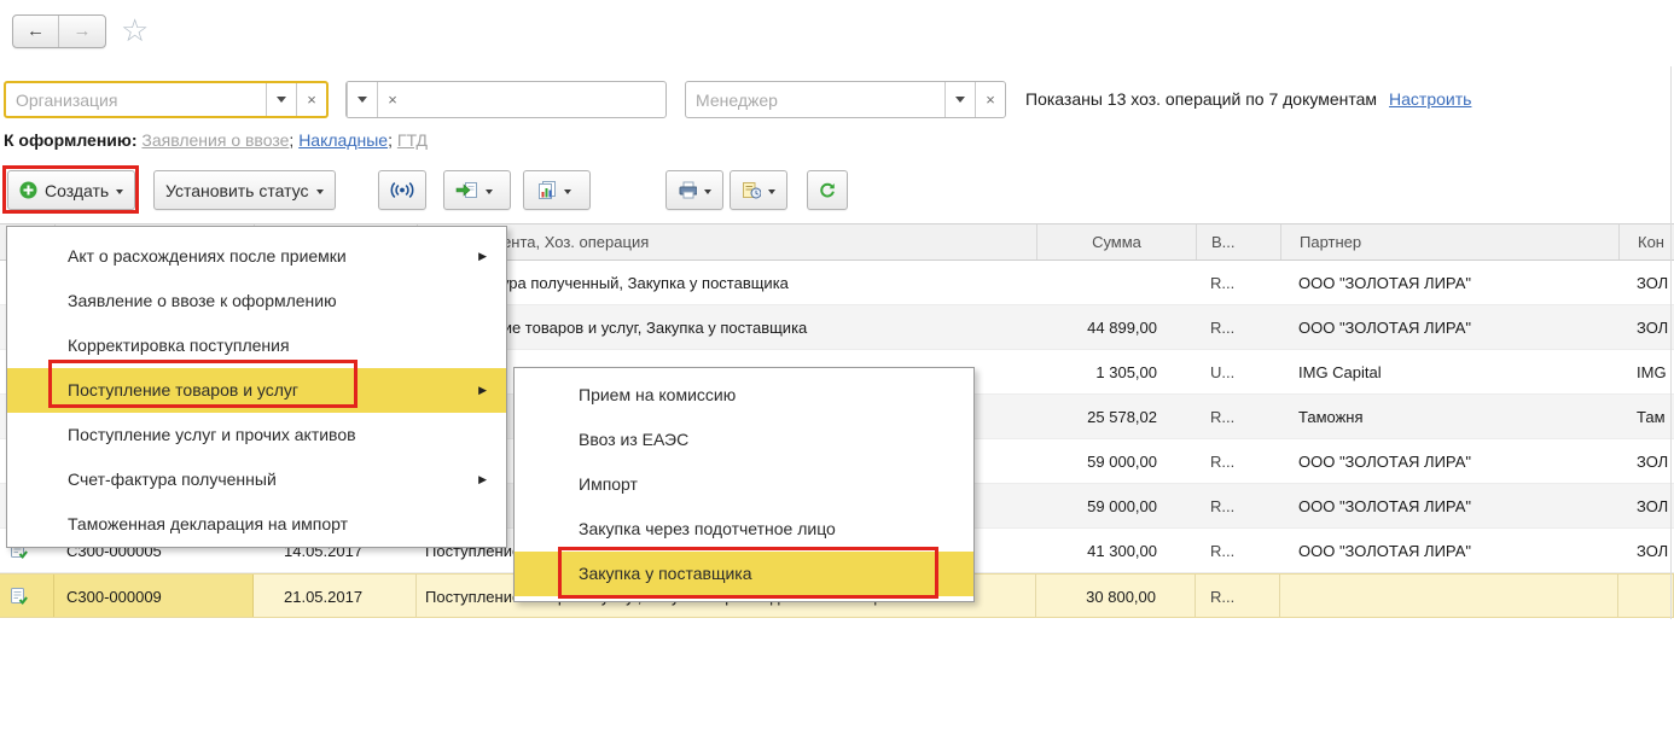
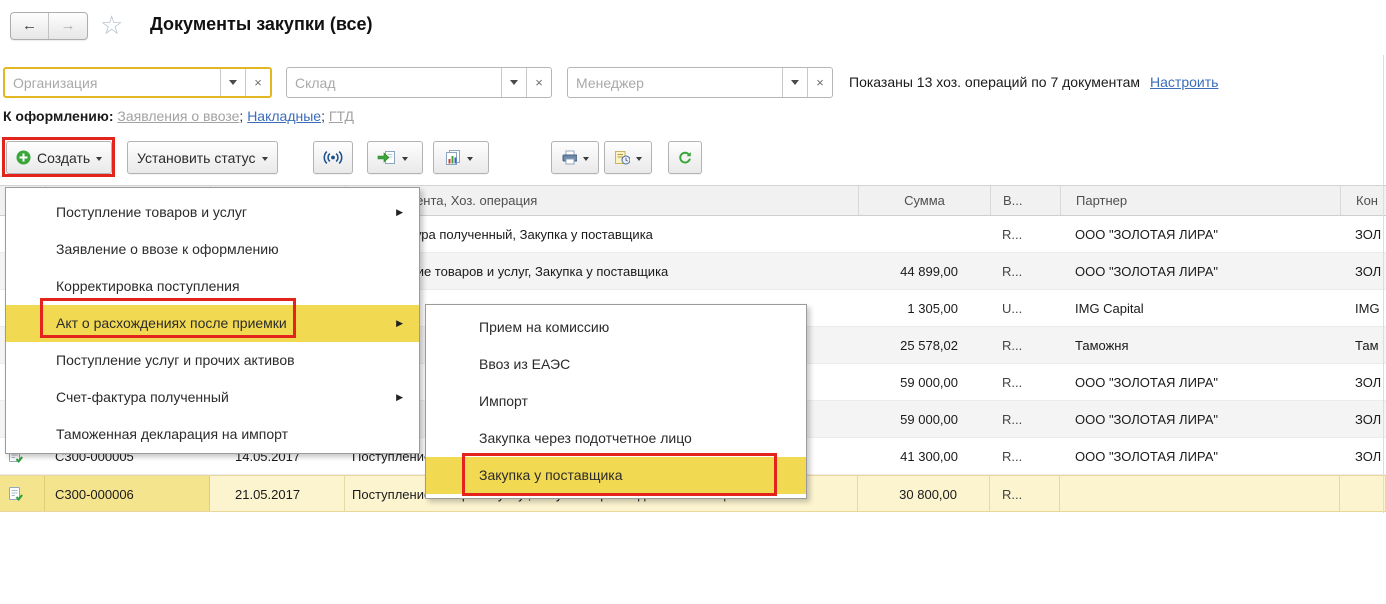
  ←
  →
  ☆
+ Документы закупки (все)
  Организация
  ×
+ Склад
  ×
  Менеджер
  ×
  Показаны 13 хоз. операций по 7 документам Настроить
  К оформлению: Заявления о ввозе; Накладные; ГТД
  Создать
  Установить статус
  Сумма
  В...
  Партнер
  Кон
  ра полученный, Закупка у поставщика
  R...
  ООО "ЗОЛОТАЯ ЛИРА"
  ЗОЛ
  ие товаров и услуг, Закупка у поставщика
  44 899,00
  R...
  ООО "ЗОЛОТАЯ ЛИРА"
  ЗОЛ
  1 305,00
  U...
  IMG Capital
  IMG
  25 578,02
  R...
  Таможня
  Там
  59 000,00
  R...
  ООО "ЗОЛОТАЯ ЛИРА"
  ЗОЛ
  59 000,00
  R...
  ООО "ЗОЛОТАЯ ЛИРА"
  ЗОЛ
  С300-000005
  14.05.2017
  41 300,00
  R...
  ООО "ЗОЛОТАЯ ЛИРА"
  ЗОЛ
- С300-000009
+ С300-000006
  21.05.2017
  30 800,00
  R...
- Акт о расхождениях после приемки
+ Поступление товаров и услуг
  ▶
  Заявление о ввозе к оформлению
  Корректировка поступления
- Поступление товаров и услуг
+ Акт о расхождениях после приемки
  ▶
  Поступление услуг и прочих активов
  Счет-фактура полученный
  ▶
  Таможенная декларация на импорт
  Прием на комиссию
  Ввоз из ЕАЭС
  Импорт
  Закупка через подотчетное лицо
  Закупка у поставщика
